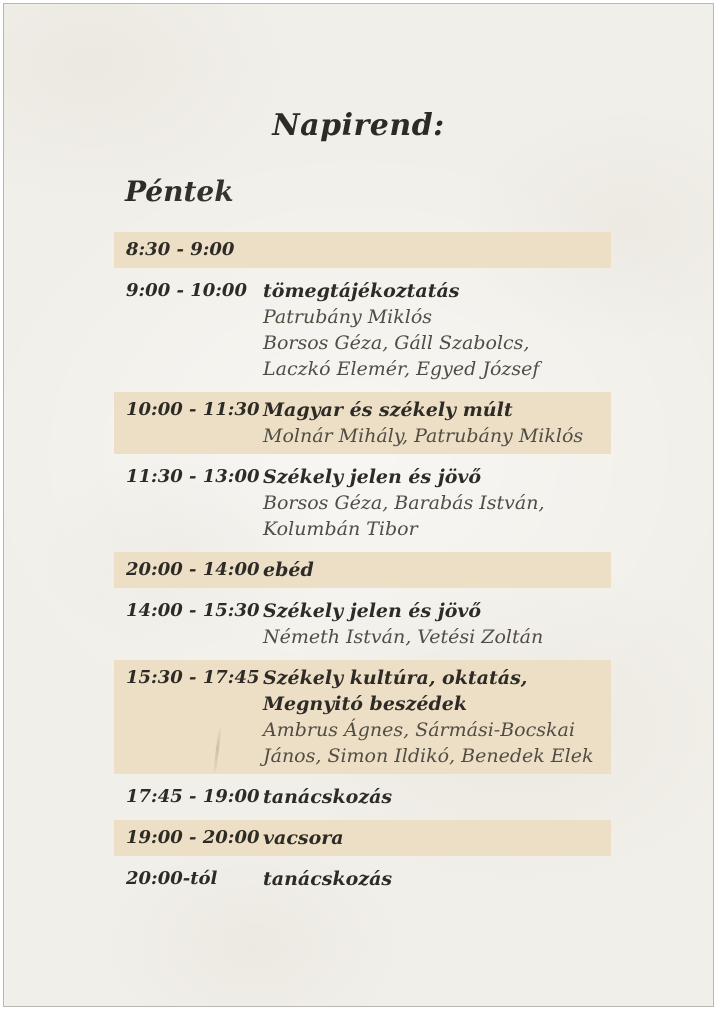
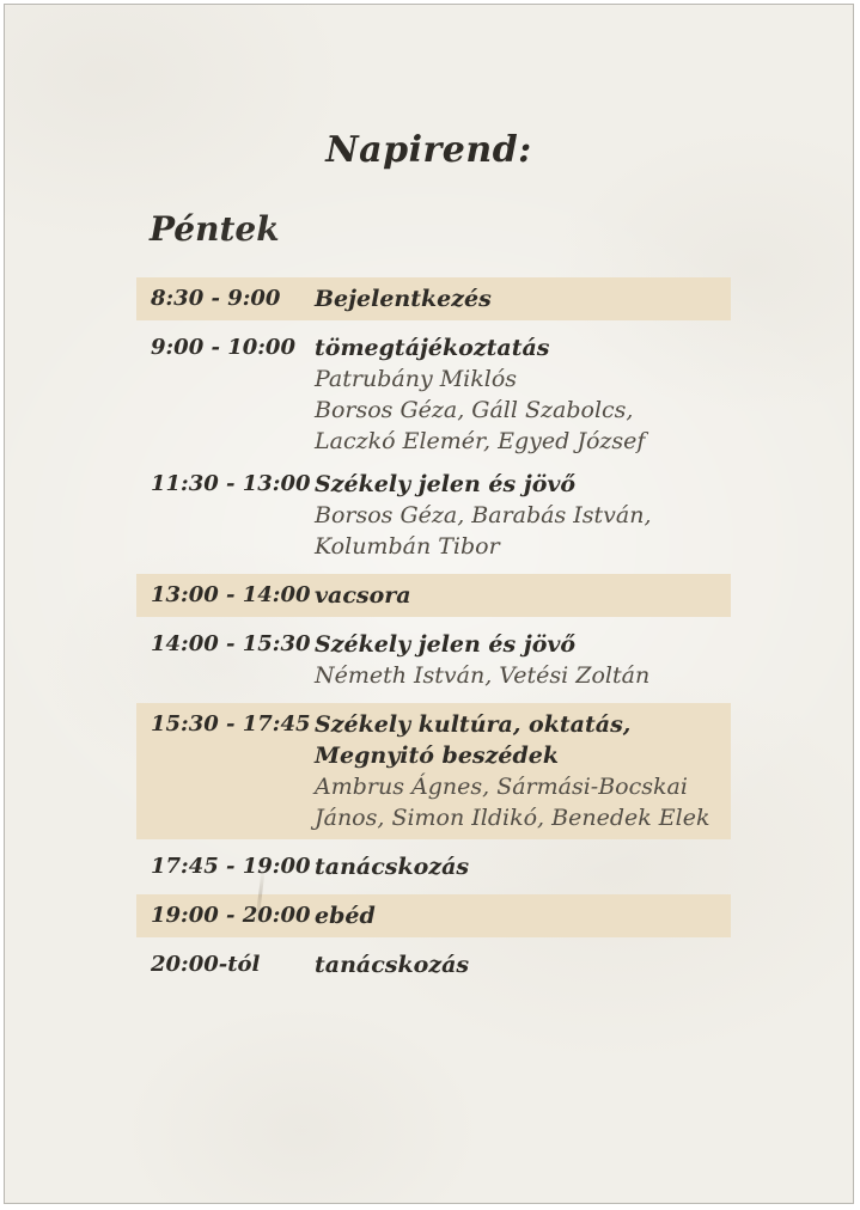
  8:30 - 9:00
+ Bejelentkezés
  9:00 - 10:00
  tömegtájékoztatás
  Patrubány Miklós
  Borsos Géza, Gáll Szabolcs,
  Laczkó Elemér, Egyed József
- 10:00 - 11:30
- Magyar és székely múlt
- Molnár Mihály, Patrubány Miklós
  11:30 - 13:00
  Székely jelen és jövő
  Borsos Géza, Barabás István,
  Kolumbán Tibor
- 20:00 - 14:00
+ 13:00 - 14:00
- ebéd
+ vacsora
  14:00 - 15:30
  Székely jelen és jövő
  Németh István, Vetési Zoltán
  15:30 - 17:45
  Székely kultúra, oktatás,
  Megnyitó beszédek
  Ambrus Ágnes, Sármási-Bocskai
  János, Simon Ildikó, Benedek Elek
  17:45 - 19:00
  tanácskozás
  19:00 - 20:00
- vacsora
+ ebéd
  20:00-tól
  tanácskozás
